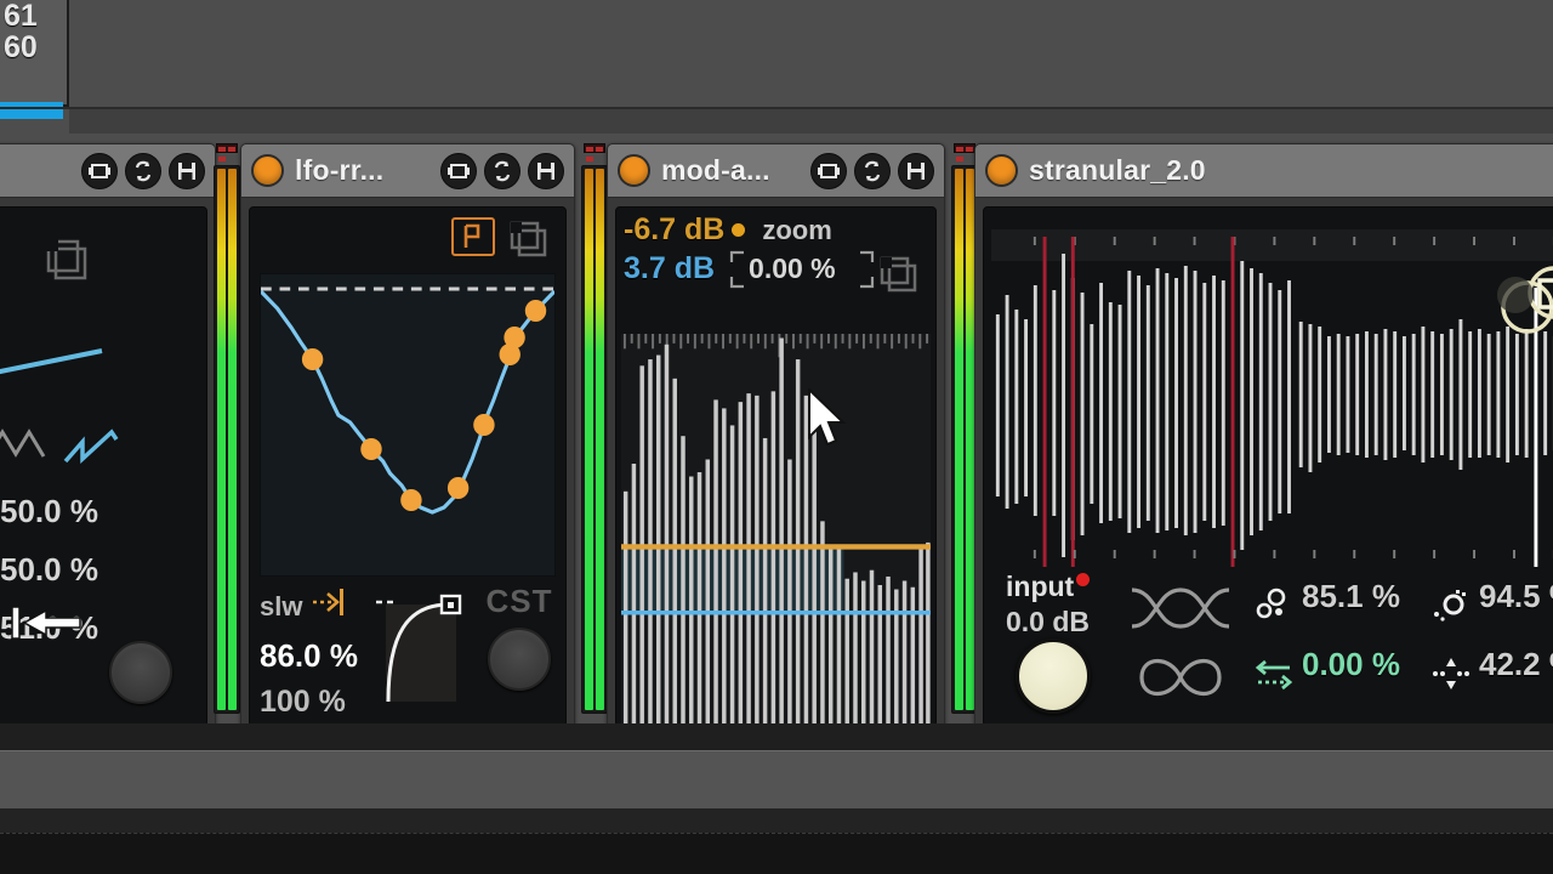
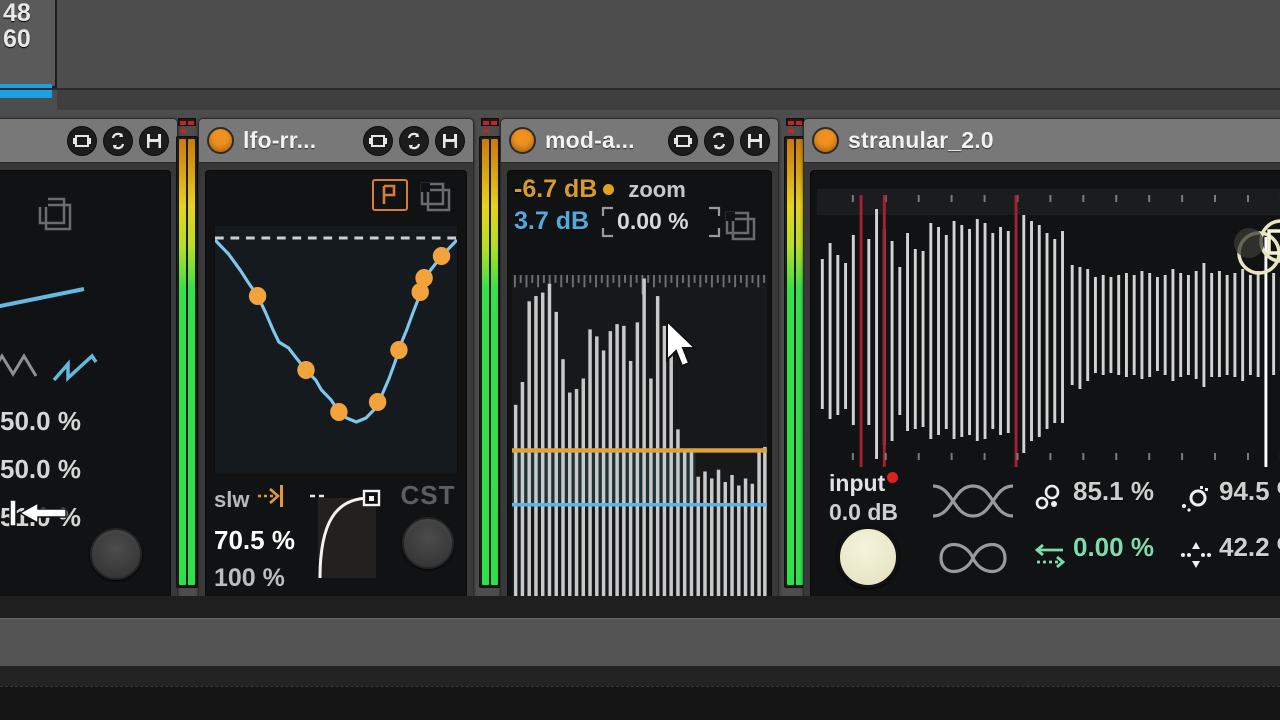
- 61
+ 48
  60
  50.0 %
  50.0 %
  lfo-rr...
  slw
- 86.0 %
+ 70.5 %
  100 %
  CST
  mod-a...
  -6.7 dB
  zoom
  3.7 dB
  0.00 %
  stranular_2.0
  input
  0.0 dB
  85.1 %
  94.5
  0.00 %
  42.2
